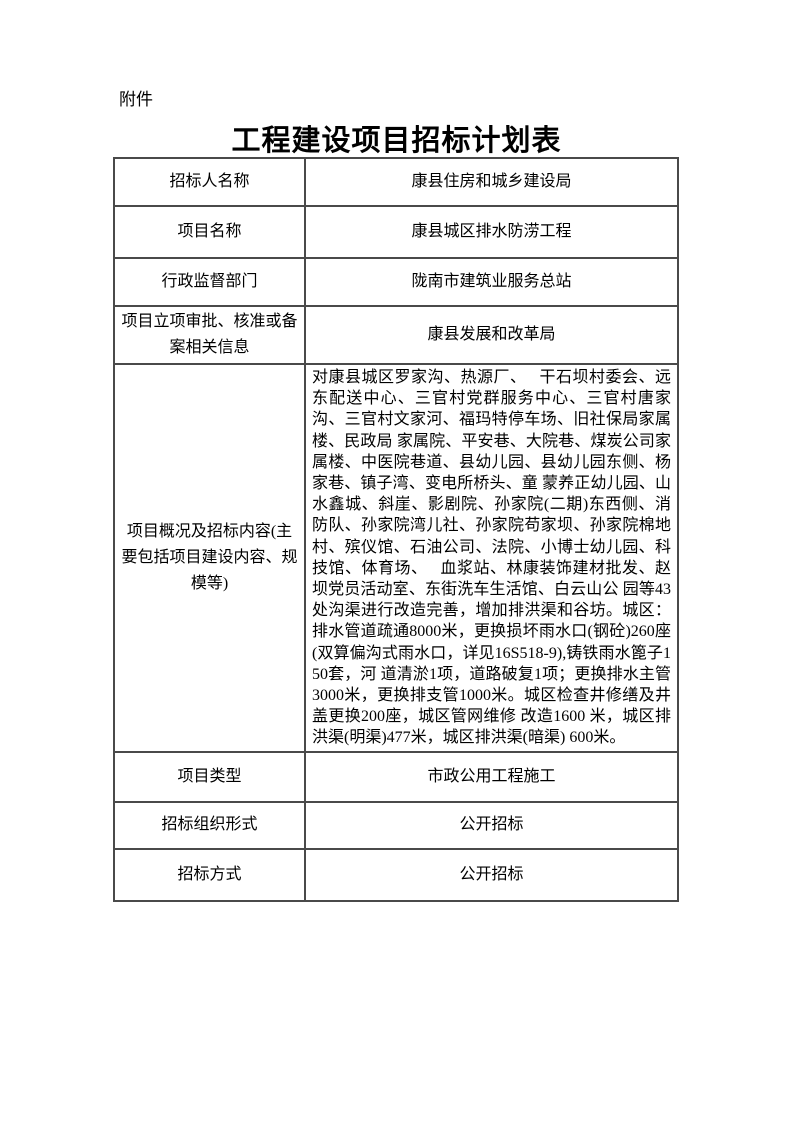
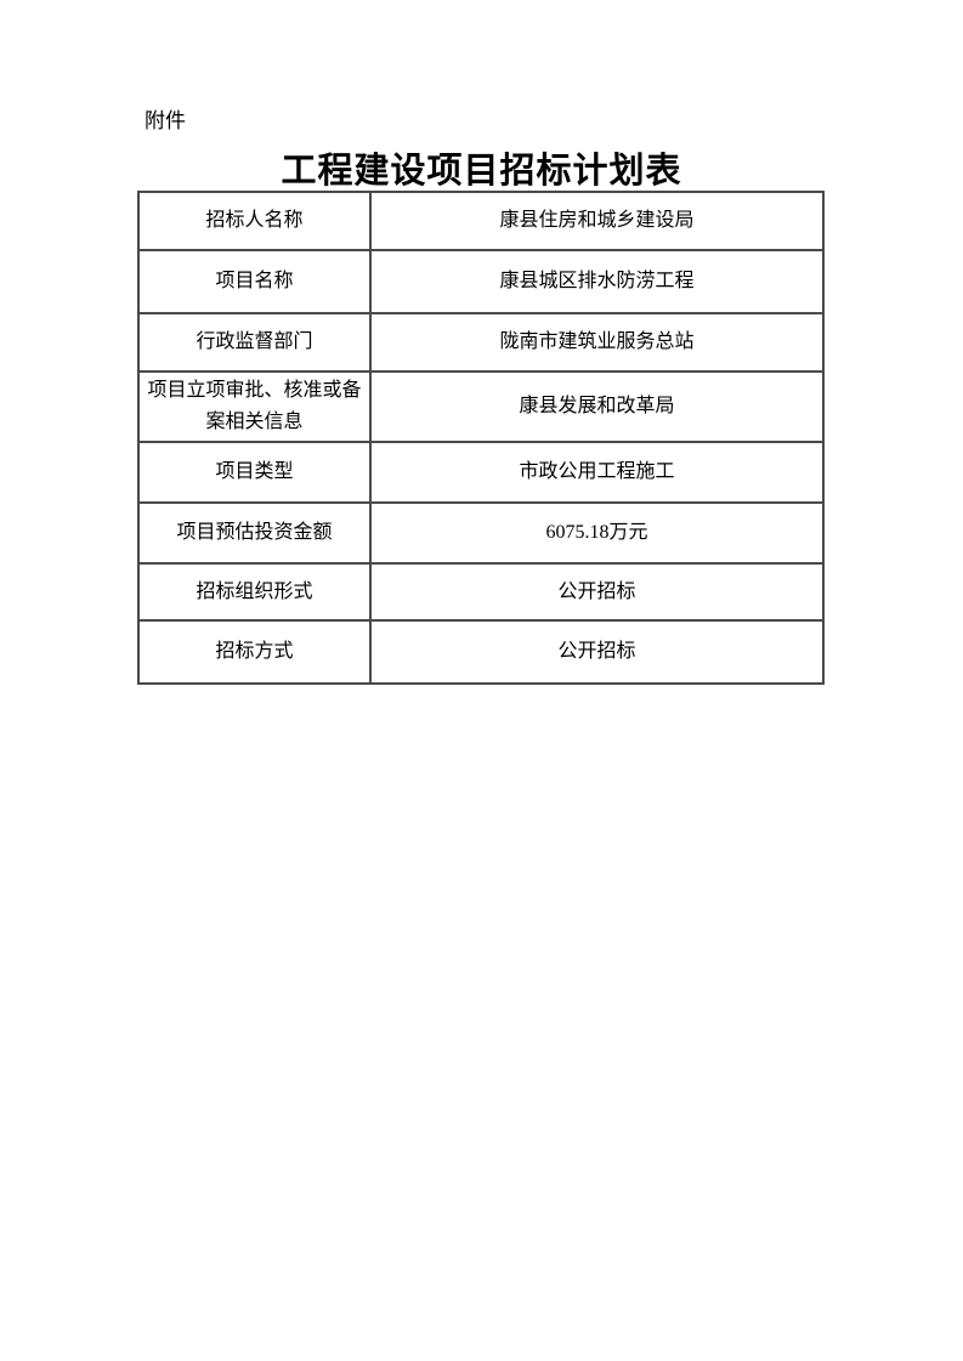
  附件
  工程建设项目招标计划表
  招标人名称	康县住房和城乡建设局
  项目名称	康县城区排水防涝工程
  行政监督部门	陇南市建筑业服务总站
  项目立项审批、核准或备案相关信息	康县发展和改革局
- 项目概况及招标内容(主要包括项目建设内容、规模等)	对康县城区罗家沟、热源厂、 干石坝村委会、远东配送中心、三官村党群服务中心、三官村唐家沟、三官村文家河、福玛特停车场、旧社保局家属楼、民政局 家属院、平安巷、大院巷、煤炭公司家属楼、中医院巷道、县幼儿园、县幼儿园东侧、杨家巷、镇子湾、变电所桥头、童 蒙养正幼儿园、山水鑫城、斜崖、影剧院、孙家院(二期)东西侧、消防队、孙家院湾儿社、孙家院苟家坝、孙家院棉地村、殡仪馆、石油公司、法院、小博士幼儿园、科技馆、体育场、 血浆站、林康装饰建材批发、赵坝党员活动室、东街洗车生活馆、白云山公 园等43处沟渠进行改造完善，增加排洪渠和谷坊。城区：排水管道疏通8000米，更换损坏雨水口(钢砼)260座(双算偏沟式雨水口，详见16S518-9),铸铁雨水篦子150套，河 道清淤1项，道路破复1项；更换排水主管3000米，更换排支管1000米。城区检查井修缮及井盖更换200座，城区管网维修 改造1600 米，城区排洪渠(明渠)477米，城区排洪渠(暗渠) 600米。
  项目类型	市政公用工程施工
+ 项目预估投资金额	6075.18万元
  招标组织形式	公开招标
  招标方式	公开招标
